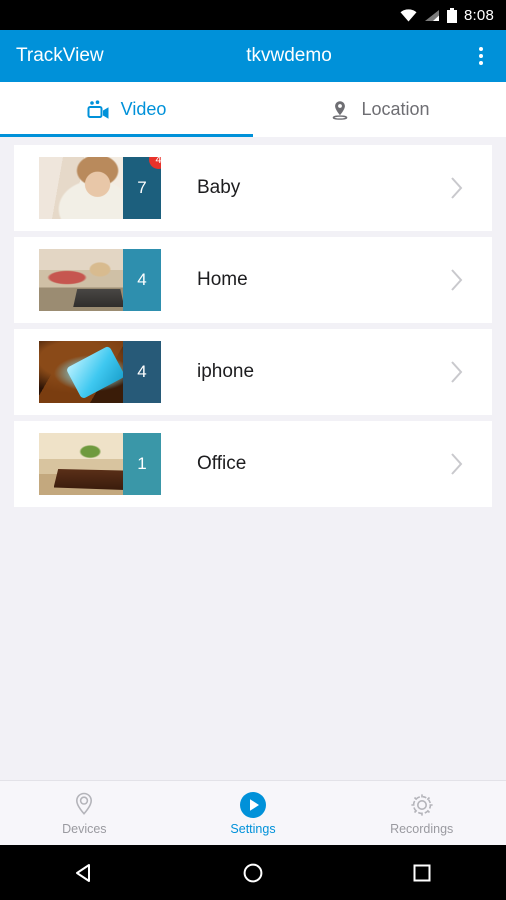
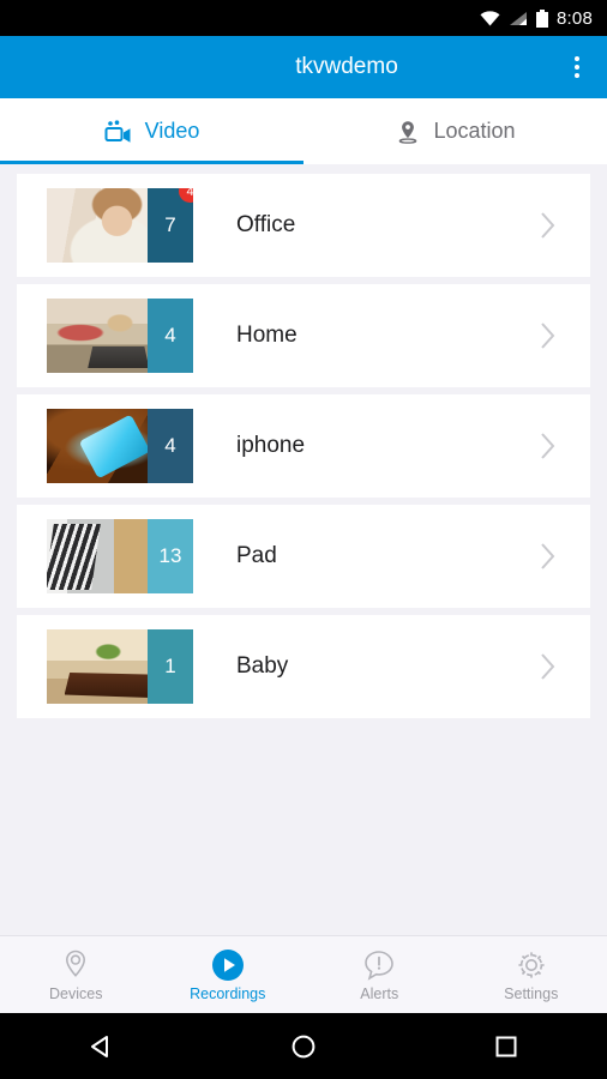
  8:08
- TrackView
  tkvwdemo
  Video
  Location
  7
  4
- Baby
+ Office
  4
  Home
  4
  iphone
+ 13
+ Pad
  1
- Office
+ Baby
  Devices
- Settings
+ Recordings
+ Alerts
- Recordings
+ Settings
